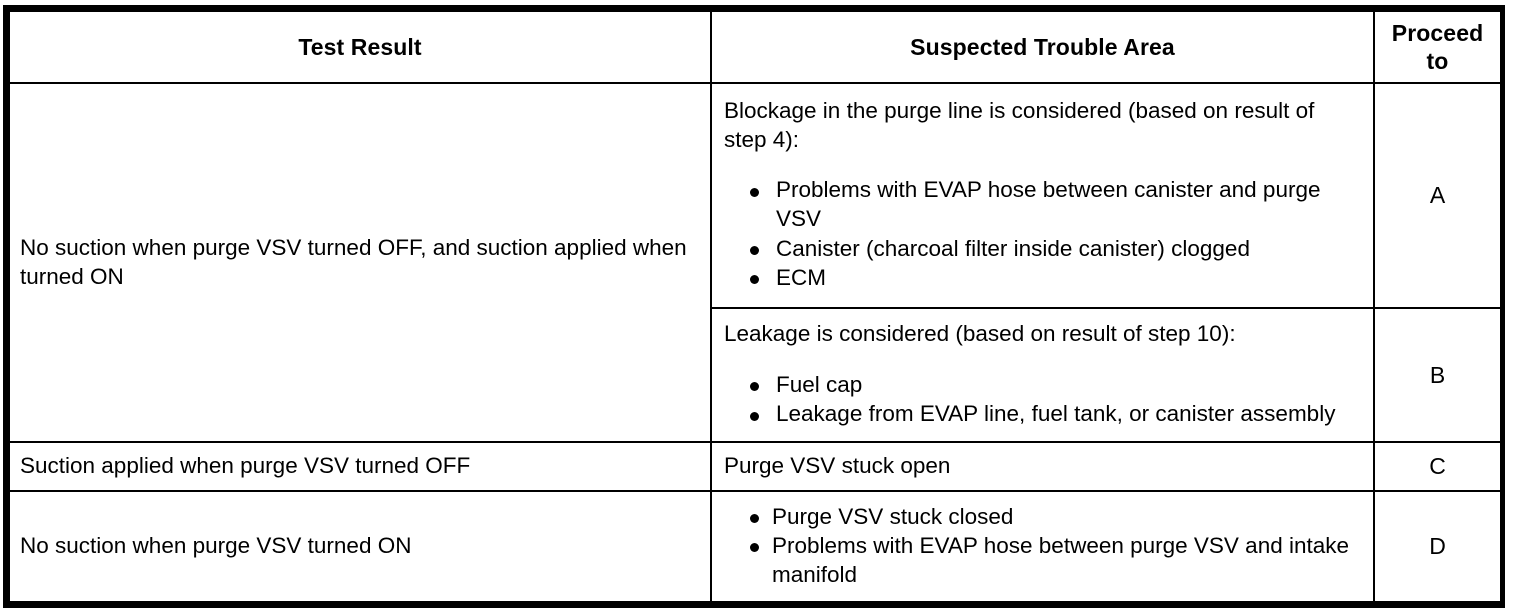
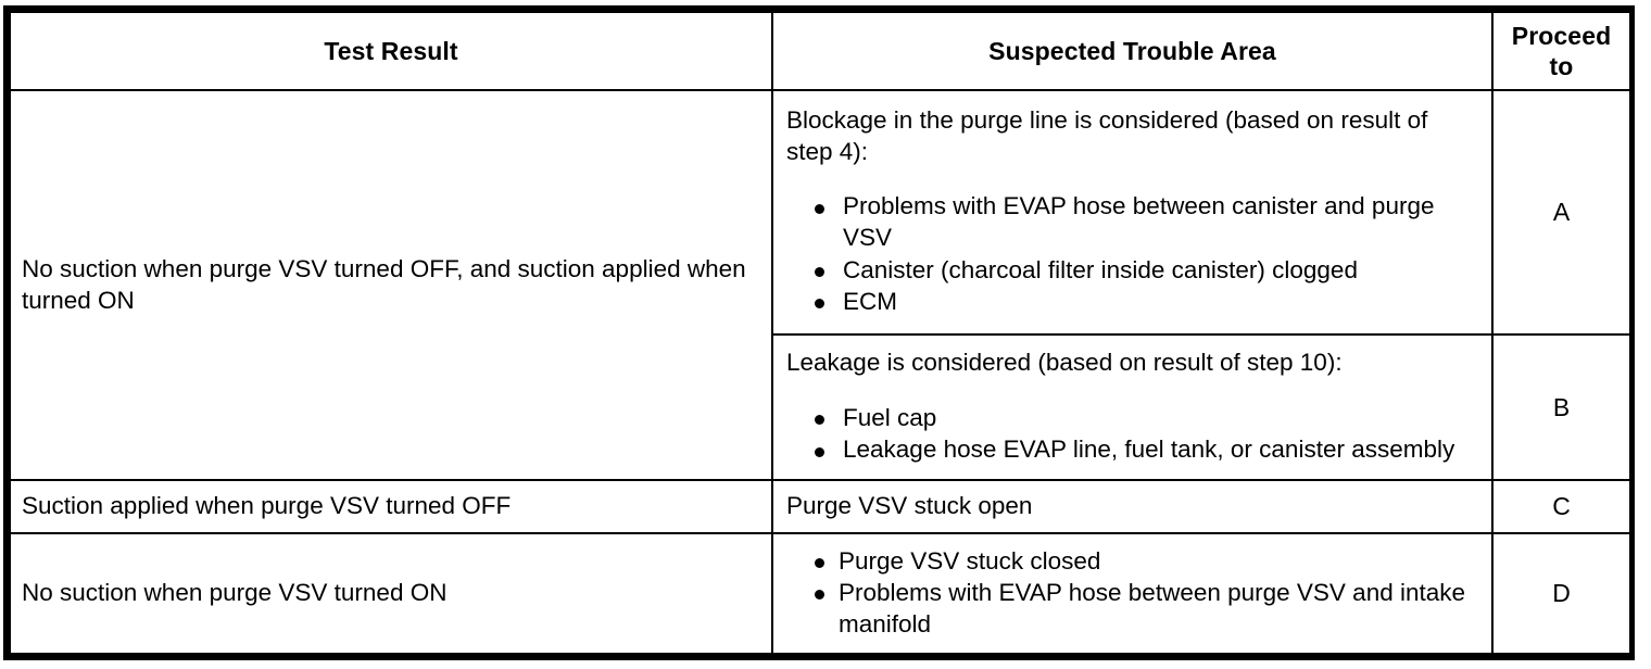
  Test Result	Suspected Trouble Area	Proceed to
  No suction when purge VSV turned OFF, and suction applied when turned ON	Blockage in the purge line is considered (based on result of step 4): Problems with EVAP hose between canister and purge VSV Canister (charcoal filter inside canister) clogged ECM	A
- Leakage is considered (based on result of step 10): Fuel cap Leakage from EVAP line, fuel tank, or canister assembly	B
+ Leakage is considered (based on result of step 10): Fuel cap Leakage hose EVAP line, fuel tank, or canister assembly	B
  Suction applied when purge VSV turned OFF	Purge VSV stuck open	C
  No suction when purge VSV turned ON	Purge VSV stuck closed Problems with EVAP hose between purge VSV and intake manifold	D
